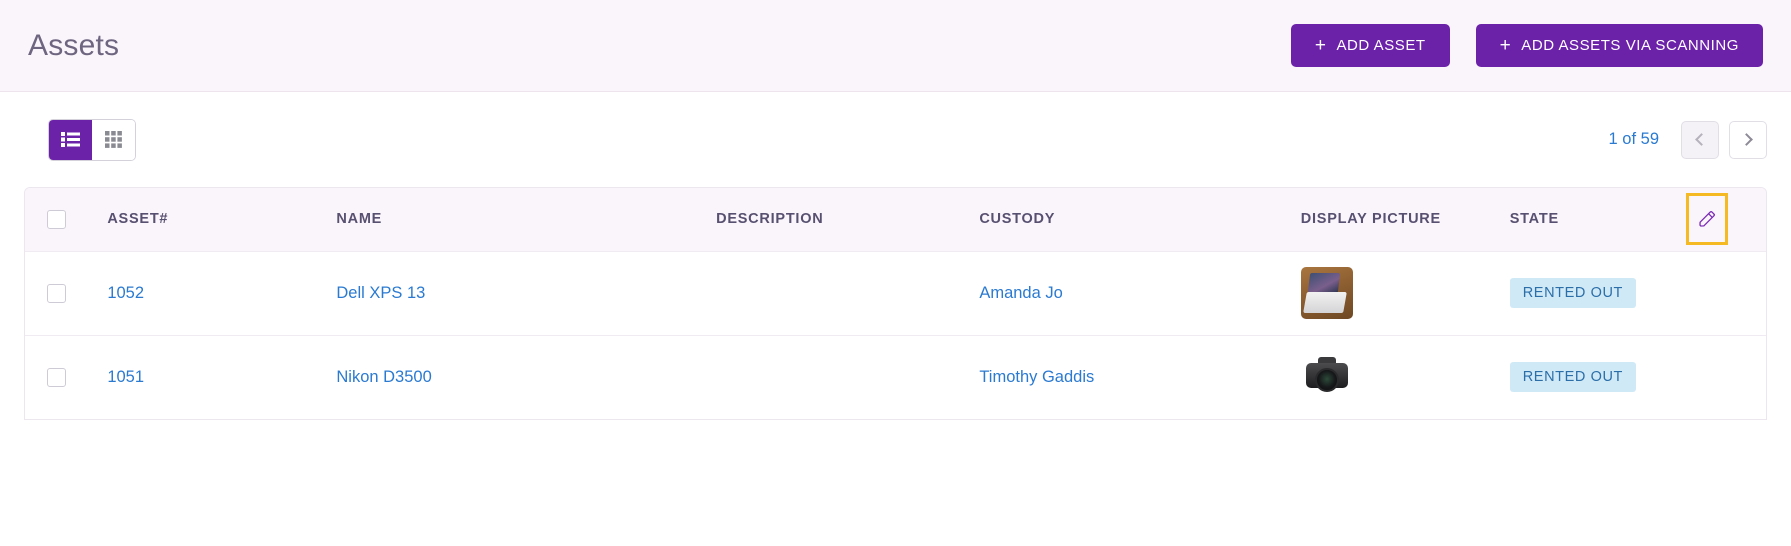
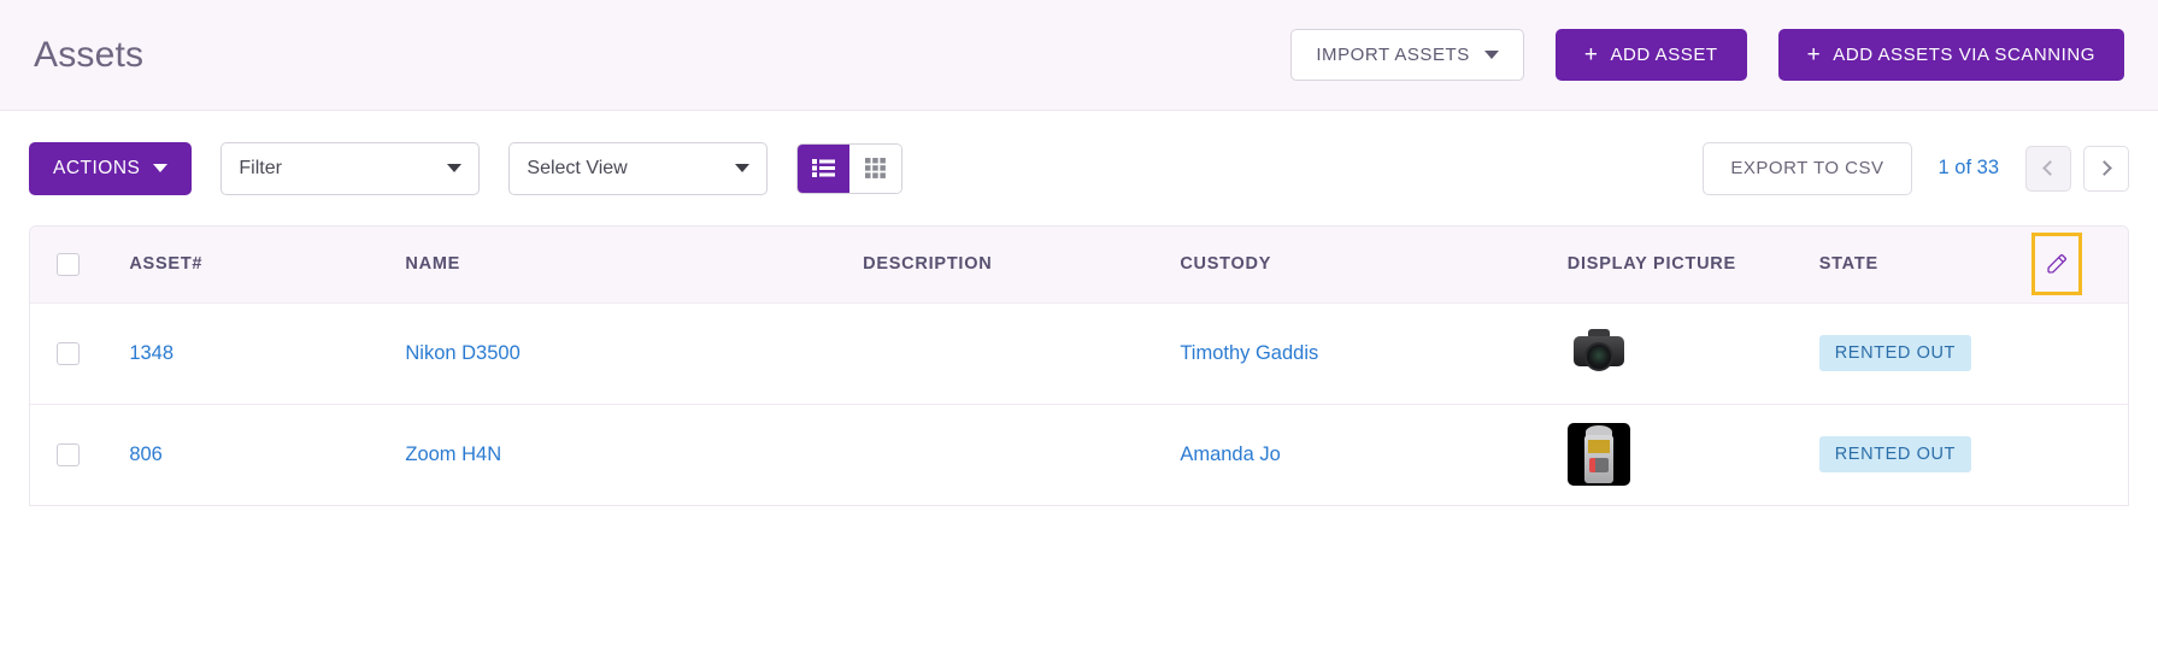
  Assets
+ IMPORT ASSETS
  +
  ADD ASSET
  +
  ADD ASSETS VIA SCANNING
+ ACTIONS
+ Filter
+ Select View
+ EXPORT TO CSV
- 1 of 59
+ 1 of 33
  	ASSET#	NAME	DESCRIPTION	CUSTODY	DISPLAY PICTURE	STATE
- 	1052	Dell XPS 13		Amanda Jo		RENTED OUT
- 	1051	Nikon D3500		Timothy Gaddis		RENTED OUT
+ 	1348	Nikon D3500		Timothy Gaddis		RENTED OUT
+ 	806	Zoom H4N		Amanda Jo		RENTED OUT
